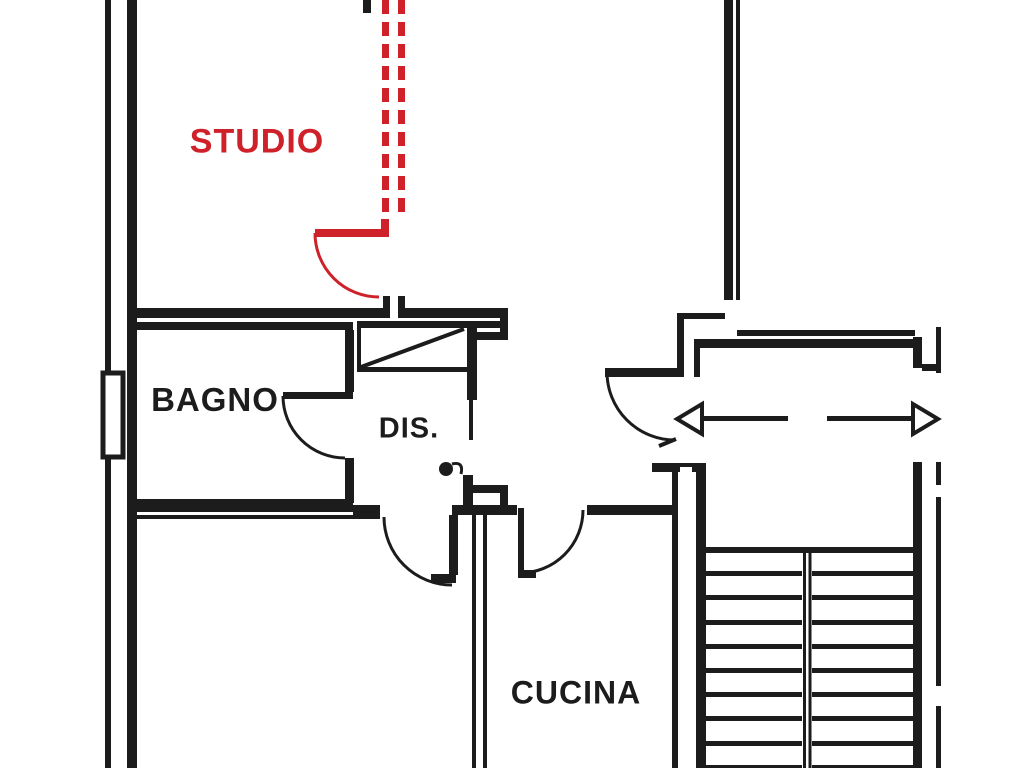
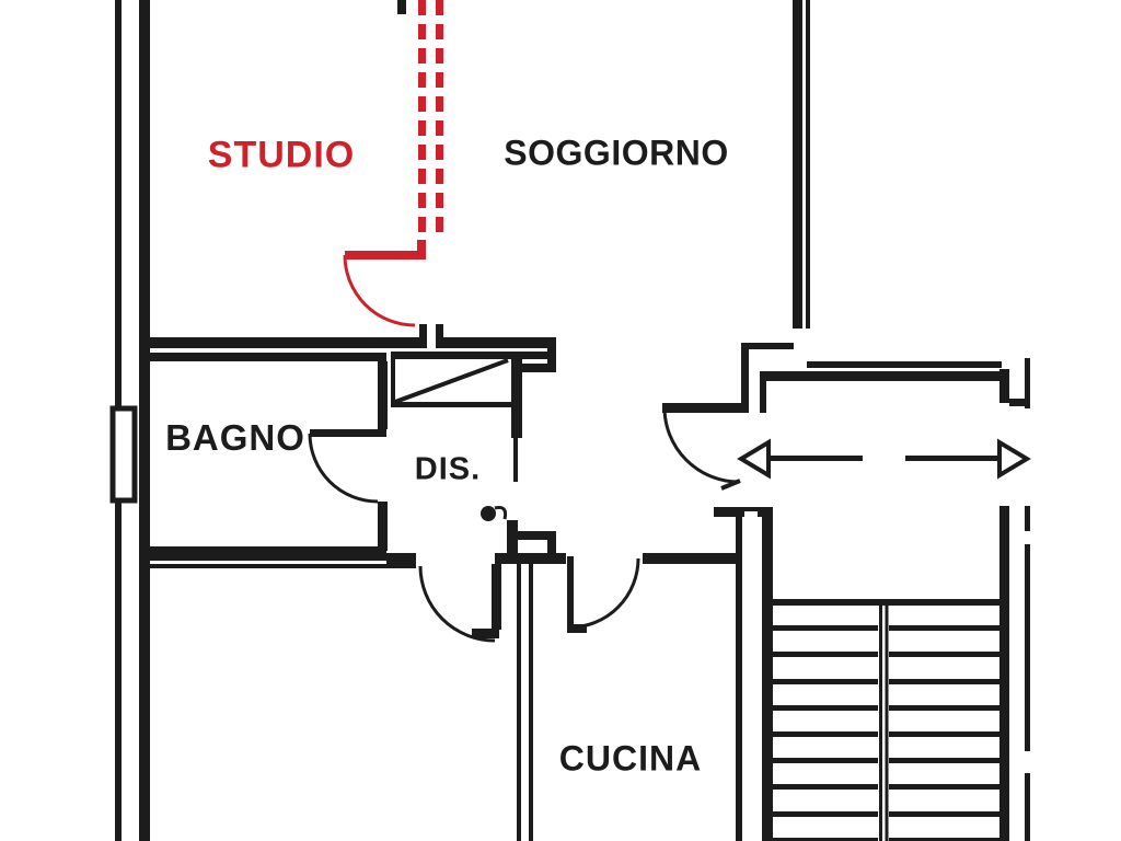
  STUDIO
+ SOGGIORNO
  BAGNO
  DIS.
  CUCINA
